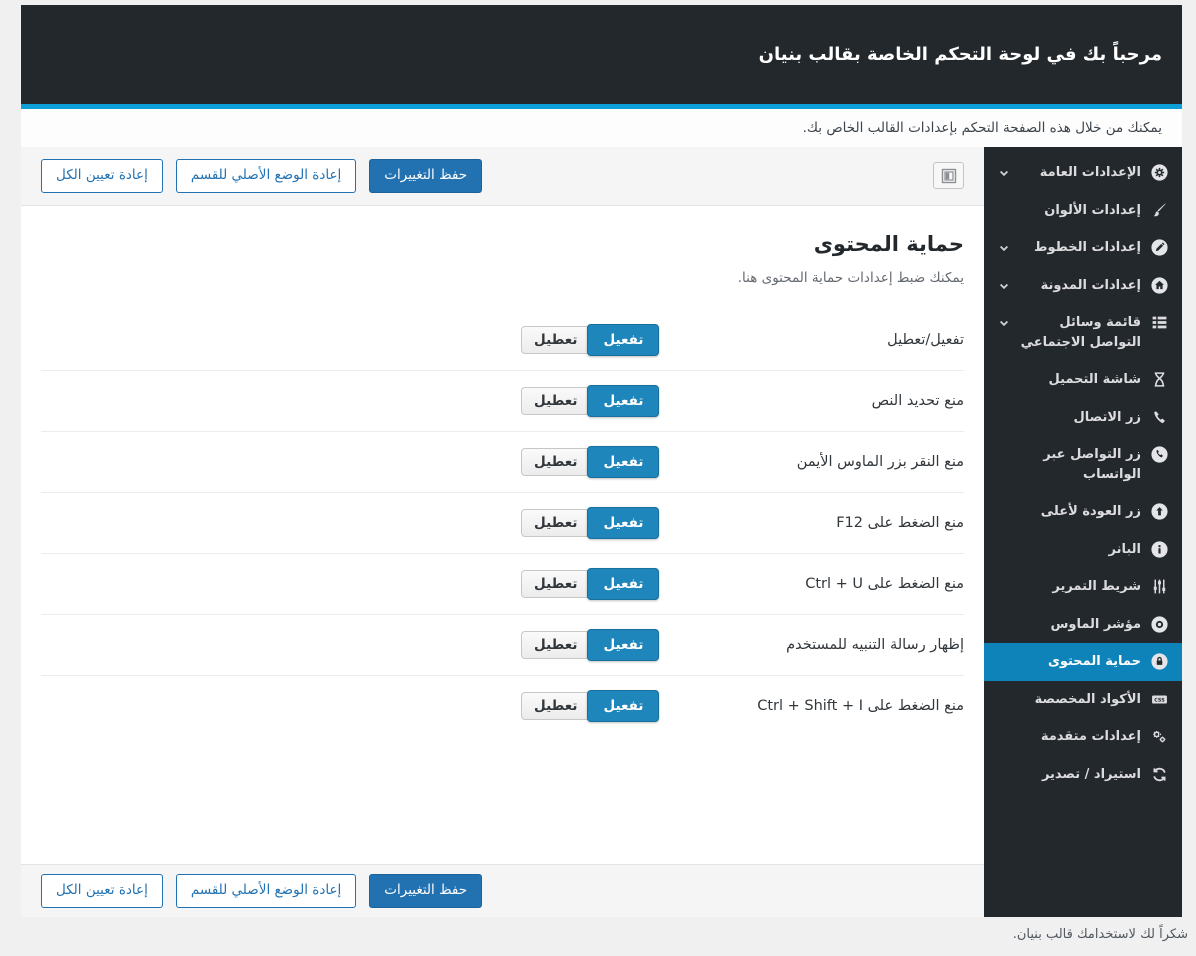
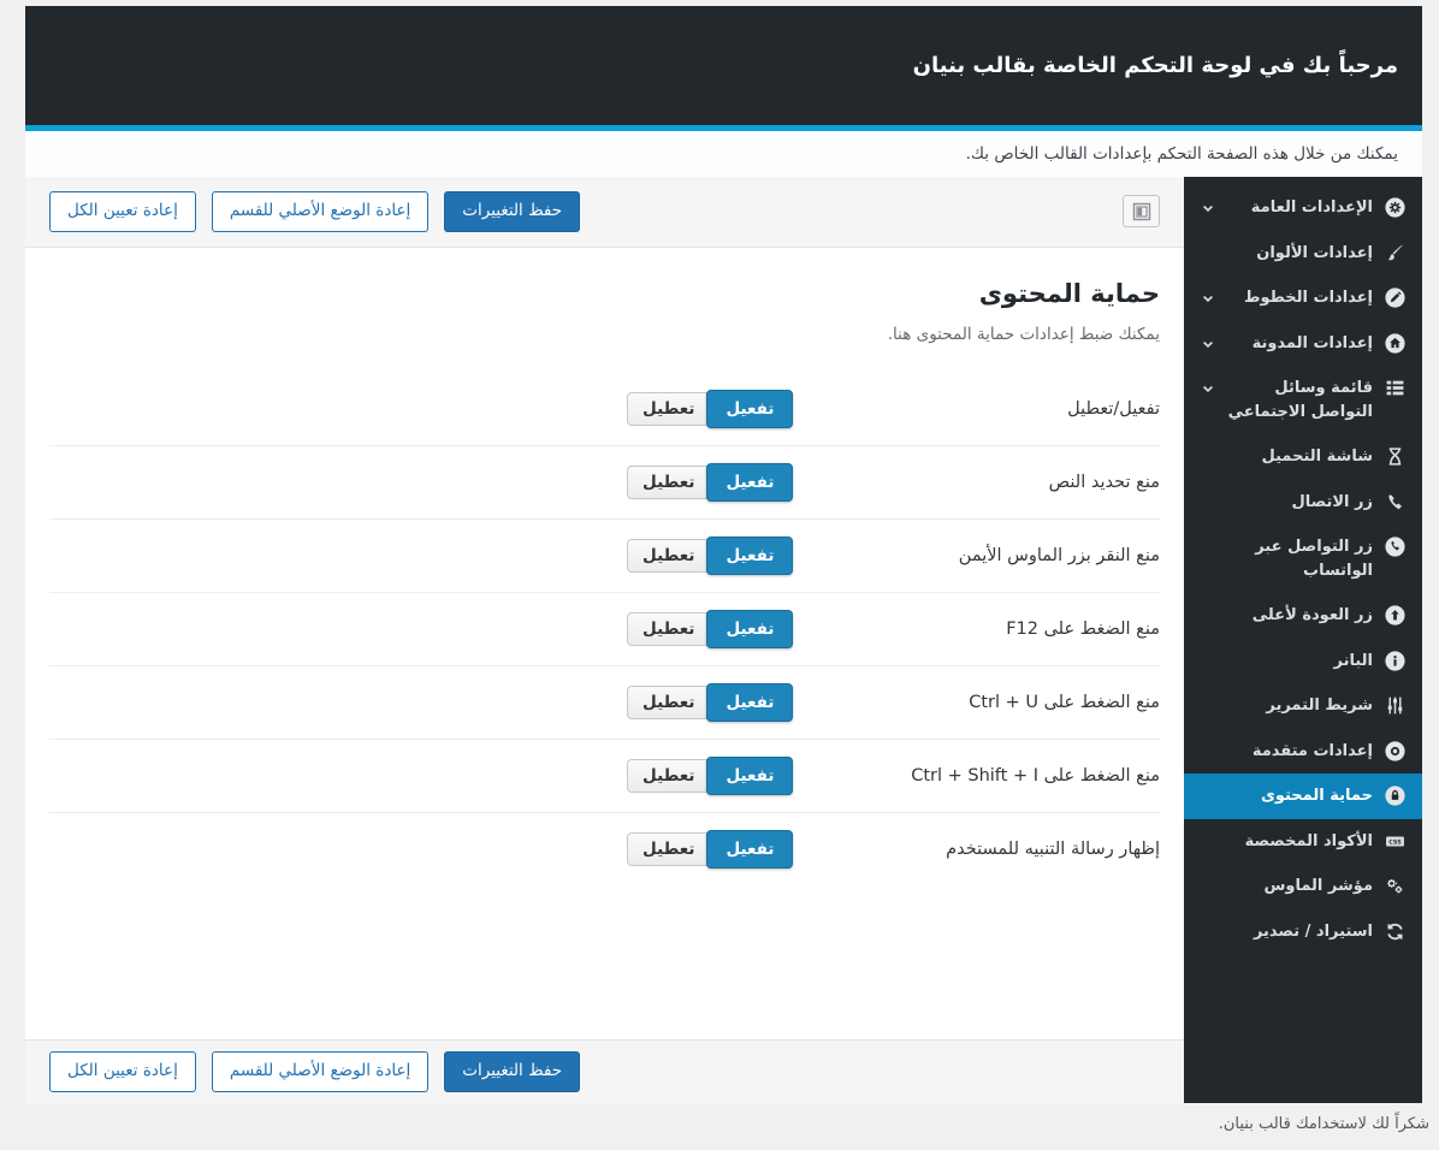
  مرحباً بك في لوحة التحكم الخاصة بقالب بنيان
  يمكنك من خلال هذه الصفحة التحكم بإعدادات القالب الخاص بك.
  الإعدادات العامة
  إعدادات الألوان
  إعدادات الخطوط
  إعدادات المدونة
  قائمة وسائل التواصل الاجتماعي
  شاشة التحميل
  زر الاتصال
  زر التواصل عبر الواتساب
  زر العودة لأعلى
  البانر
  شريط التمرير
- مؤشر الماوس
+ إعدادات متقدمة
  حماية المحتوى
  الأكواد المخصصة
- إعدادات متقدمة
+ مؤشر الماوس
  استيراد / تصدير
  حفظ التغييرات
  إعادة الوضع الأصلي للقسم
  إعادة تعيين الكل
  حماية المحتوى
  يمكنك ضبط إعدادات حماية المحتوى هنا.
  تفعيل/تعطيل
  تفعيل
  تعطيل
  منع تحديد النص
  تفعيل
  تعطيل
  منع النقر بزر الماوس الأيمن
  تفعيل
  تعطيل
  منع الضغط على F12
  تفعيل
  تعطيل
  منع الضغط على Ctrl + U
  تفعيل
  تعطيل
- إظهار رسالة التنبيه للمستخدم
+ منع الضغط على Ctrl + Shift + I
  تفعيل
  تعطيل
- منع الضغط على Ctrl + Shift + I
+ إظهار رسالة التنبيه للمستخدم
  تفعيل
  تعطيل
  حفظ التغييرات
  إعادة الوضع الأصلي للقسم
  إعادة تعيين الكل
  شكراً لك لاستخدامك قالب بنيان.
